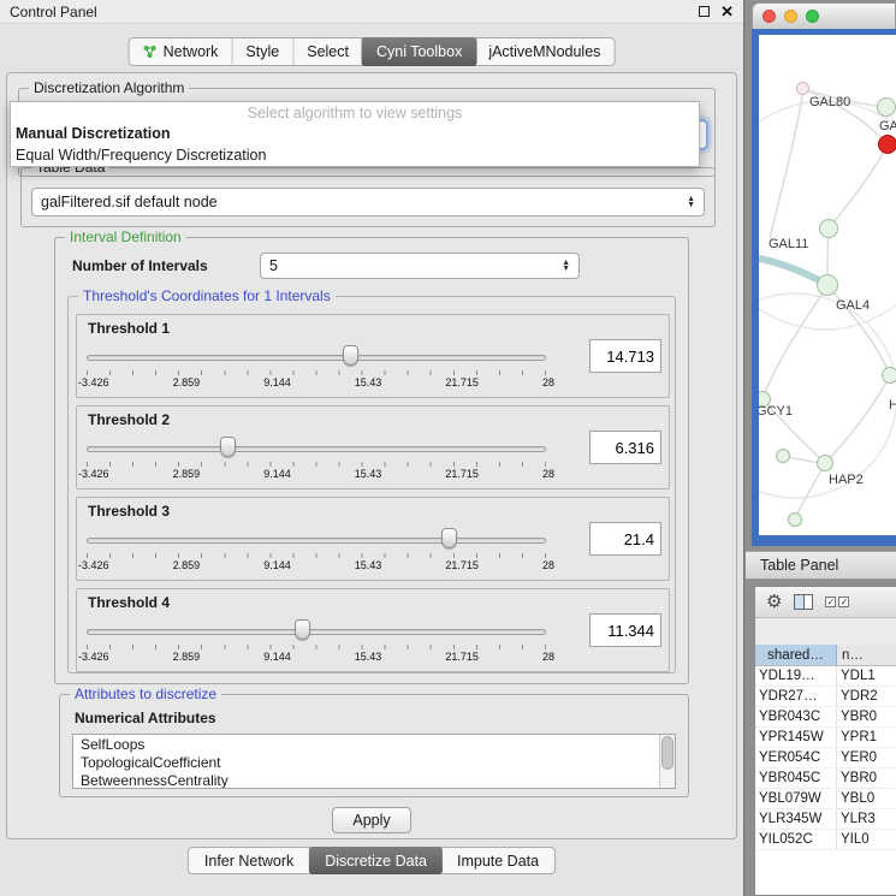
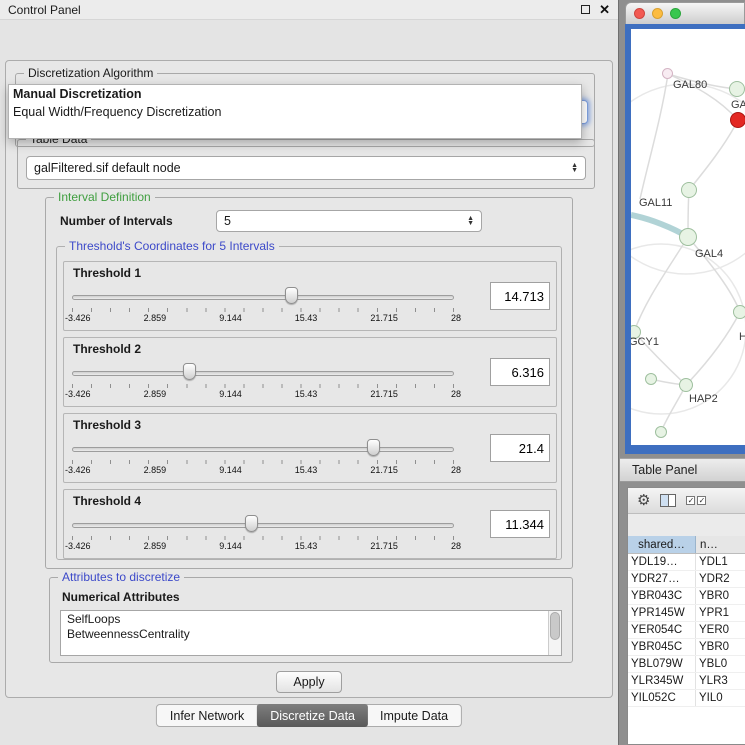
  Control Panel
  ✕
- Network
- Style
- Select
- Cyni Toolbox
- jActiveMNodules
  Discretization Algorithm
  Table Data
  galFiltered.sif default node
  Interval Definition
  Number of Intervals
  5
- Threshold's Coordinates for 1 Intervals
+ Threshold's Coordinates for 5 Intervals
  Threshold 1
  -3.426
  2.859
  9.144
  15.43
  21.715
  28
  14.713
  Threshold 2
  -3.426
  2.859
  9.144
  15.43
  21.715
  28
  6.316
  Threshold 3
  -3.426
  2.859
  9.144
  15.43
  21.715
  28
  21.4
  Threshold 4
  -3.426
  2.859
  9.144
  15.43
  21.715
  28
  11.344
  Attributes to discretize
  Numerical Attributes
  SelfLoops
- TopologicalCoefficient
  BetweennessCentrality
  Apply
- Select algorithm to view settings
  Manual Discretization
  Equal Width/Frequency Discretization
  Infer Network
  Discretize Data
  Impute Data
  GAL80
  GA
  GAL11
  GAL4
  GCY1
  HAP2
  H
  Table Panel
  ⚙
  ✓
  ✓
  shared…
  n…
  YDL19…
  YDL1
  YDR27…
  YDR2
  YBR043C
  YBR0
  YPR145W
  YPR1
  YER054C
  YER0
  YBR045C
  YBR0
  YBL079W
  YBL0
  YLR345W
  YLR3
  YIL052C
  YIL0
